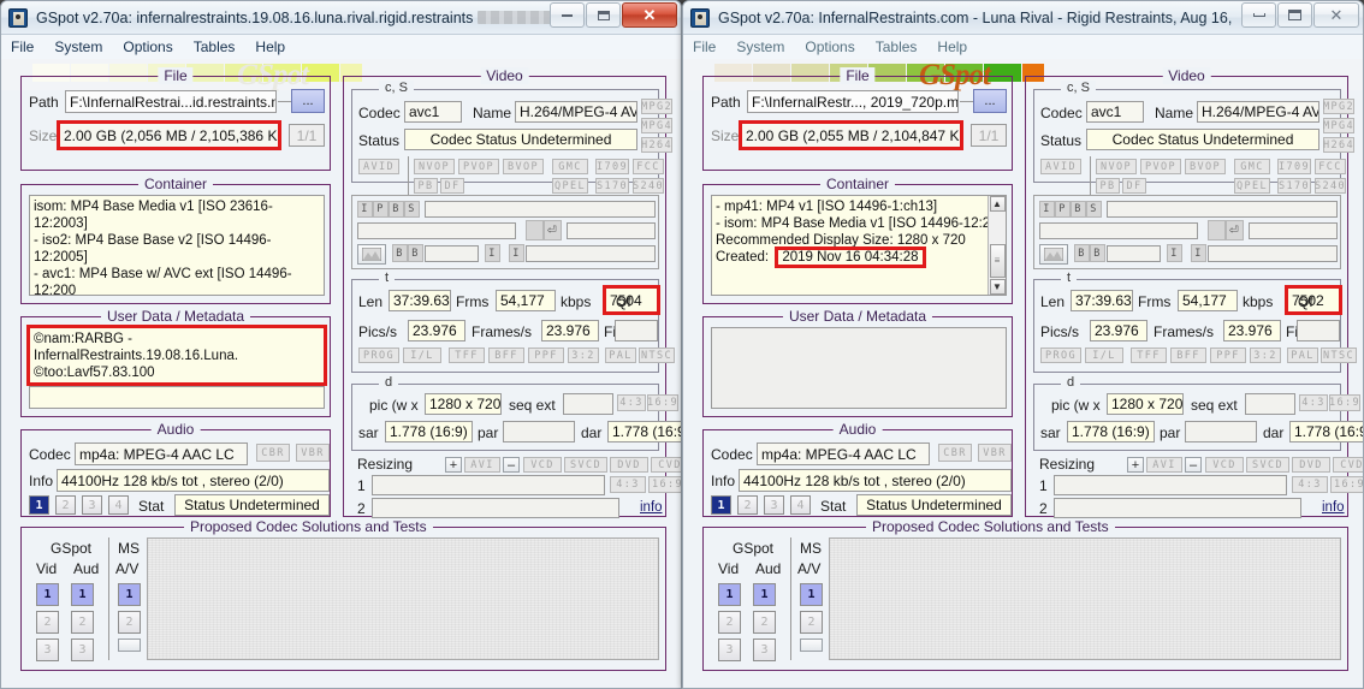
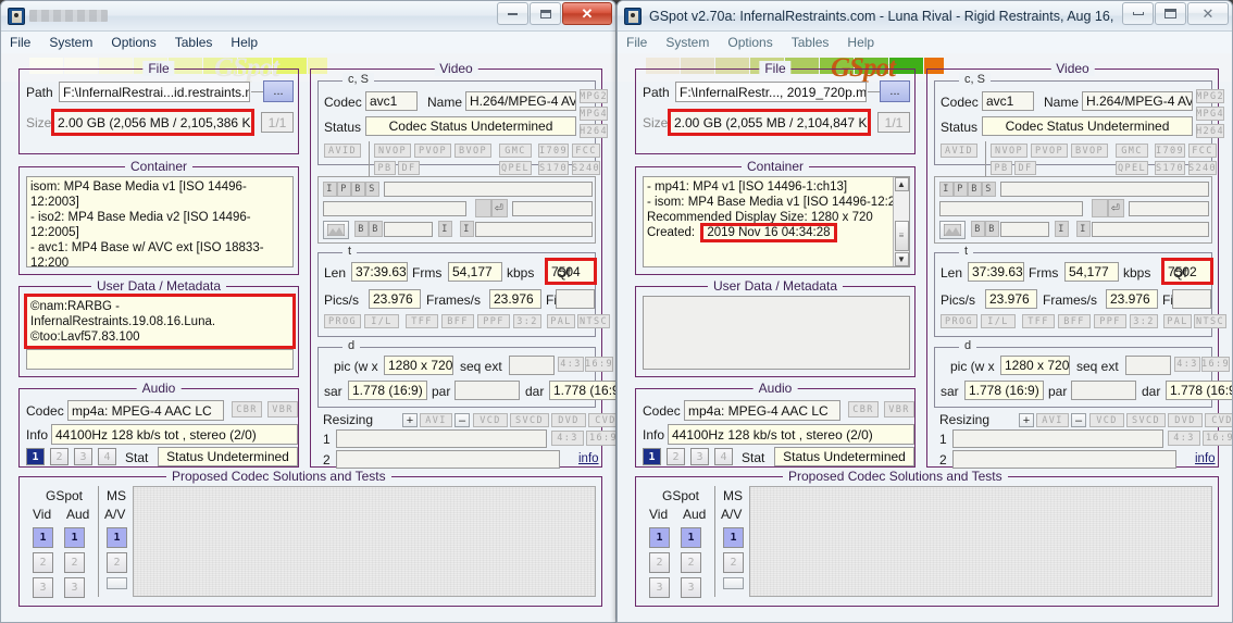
- GSpot v2.70a: infernalrestraints.19.08.16.luna.rival.rigid.restraints
  ✕
  File
  System
  Options
  Tables
  Help
  GSpot
  File
  Path
  F:\InfernalRestrai...id.restraints.
  ...
  Size
  2.00 GB (2,056 MB / 2,105,386 K
  1/1
  Container
- isom: MP4 Base Media v1 [ISO 23616-12:2003]
+ isom: MP4 Base Media v1 [ISO 14496-12:2003]
- - iso2: MP4 Base Base v2 [ISO 14496-12:2005]
+ - iso2: MP4 Base Media v2 [ISO 14496-12:2005]
- - avc1: MP4 Base w/ AVC ext [ISO 14496-12:200
+ - avc1: MP4 Base w/ AVC ext [ISO 18833-12:200
  User Data / Metadata
  ©nam:RARBG - InfernalRestraints.19.08.16.Luna.
  ©too:Lavf57.83.100
  Audio
  Codec
  mp4a: MPEG-4 AAC LC
  CBR
  VBR
  Info
  44100Hz 128 kb/s tot , stereo (2/0)
  1
  2
  3
  4
  Stat
  Status Undetermined
  Video
  c, S
  Codec
  avc1
  Name
  H.264/MPEG-4 AV
  Status
  Codec Status Undetermined
  MPG2
  MPG4
  H264
  AVID
  NVOP
  PVOP
  BVOP
  GMC
  I709
  FCC
  PB
  DF
  QPEL
  S170
  S240
  I
  P
  B
  S
  ⏎
  B
  B
  I
  I
  t
  Len
  37:39.63
  Frms
  54,177
  kbps
  7504
  Pics/s
  23.976
  Frames/s
  23.976
  PROG
  I/L
  TFF
  BFF
  PPF
  3:2
  PAL
  NTSC
  Qf
  d
  pic (w x
  1280 x 720
  seq ext
  4:3
  16:9
  sar
  1.778 (16:9)
  par
  dar
  1.778 (16:
  Resizing
  +
  AVI
  –
  VCD
  SVCD
  DVD
  CVD
  1
  4:3
  16:9
  2
  info
  Proposed Codec Solutions and Tests
  GSpot
  Vid
  Aud
  MS
  A/V
  1
  2
  3
  1
  2
  3
  1
  2
  GSpot v2.70a: InfernalRestraints.com - Luna Rival - Rigid Restraints, Aug 16,
  ✕
  File
  System
  Options
  Tables
  Help
  GSpot
  File
  Path
  F:\InfernalRestr..., 2019_720p.m
  ...
  Size
  2.00 GB (2,055 MB / 2,104,847 K
  1/1
  Container
  - mp41: MP4 v1 [ISO 14496-1:ch13]
  - isom: MP4 Base Media v1 [ISO 14496-12:2
  Recommended Display Size: 1280 x 720
  Created: 2019 Nov 16 04:34:28
  ▲
  ≡
  ▼
  User Data / Metadata
  Audio
  Codec
  mp4a: MPEG-4 AAC LC
  CBR
  VBR
  Info
  44100Hz 128 kb/s tot , stereo (2/0)
  1
  2
  3
  4
  Stat
  Status Undetermined
  Video
  c, S
  Codec
  avc1
  Name
  H.264/MPEG-4 AV
  Status
  Codec Status Undetermined
  MPG2
  MPG4
  H264
  AVID
  NVOP
  PVOP
  BVOP
  GMC
  I709
  FCC
  PB
  DF
  QPEL
  S170
  S240
  I
  P
  B
  S
  ⏎
  B
  B
  I
  I
  t
  Len
  37:39.63
  Frms
  54,177
  kbps
  7502
  Pics/s
  23.976
  Frames/s
  23.976
  PROG
  I/L
  TFF
  BFF
  PPF
  3:2
  PAL
  NTSC
  Qf
  d
  pic (w x
  1280 x 720
  seq ext
  4:3
  16:9
  sar
  1.778 (16:9)
  par
  dar
  1.778 (16:
  Resizing
  +
  AVI
  –
  VCD
  SVCD
  DVD
  CVD
  1
  4:3
  16:9
  2
  info
  Proposed Codec Solutions and Tests
  GSpot
  Vid
  Aud
  MS
  A/V
  1
  2
  3
  1
  2
  3
  1
  2
